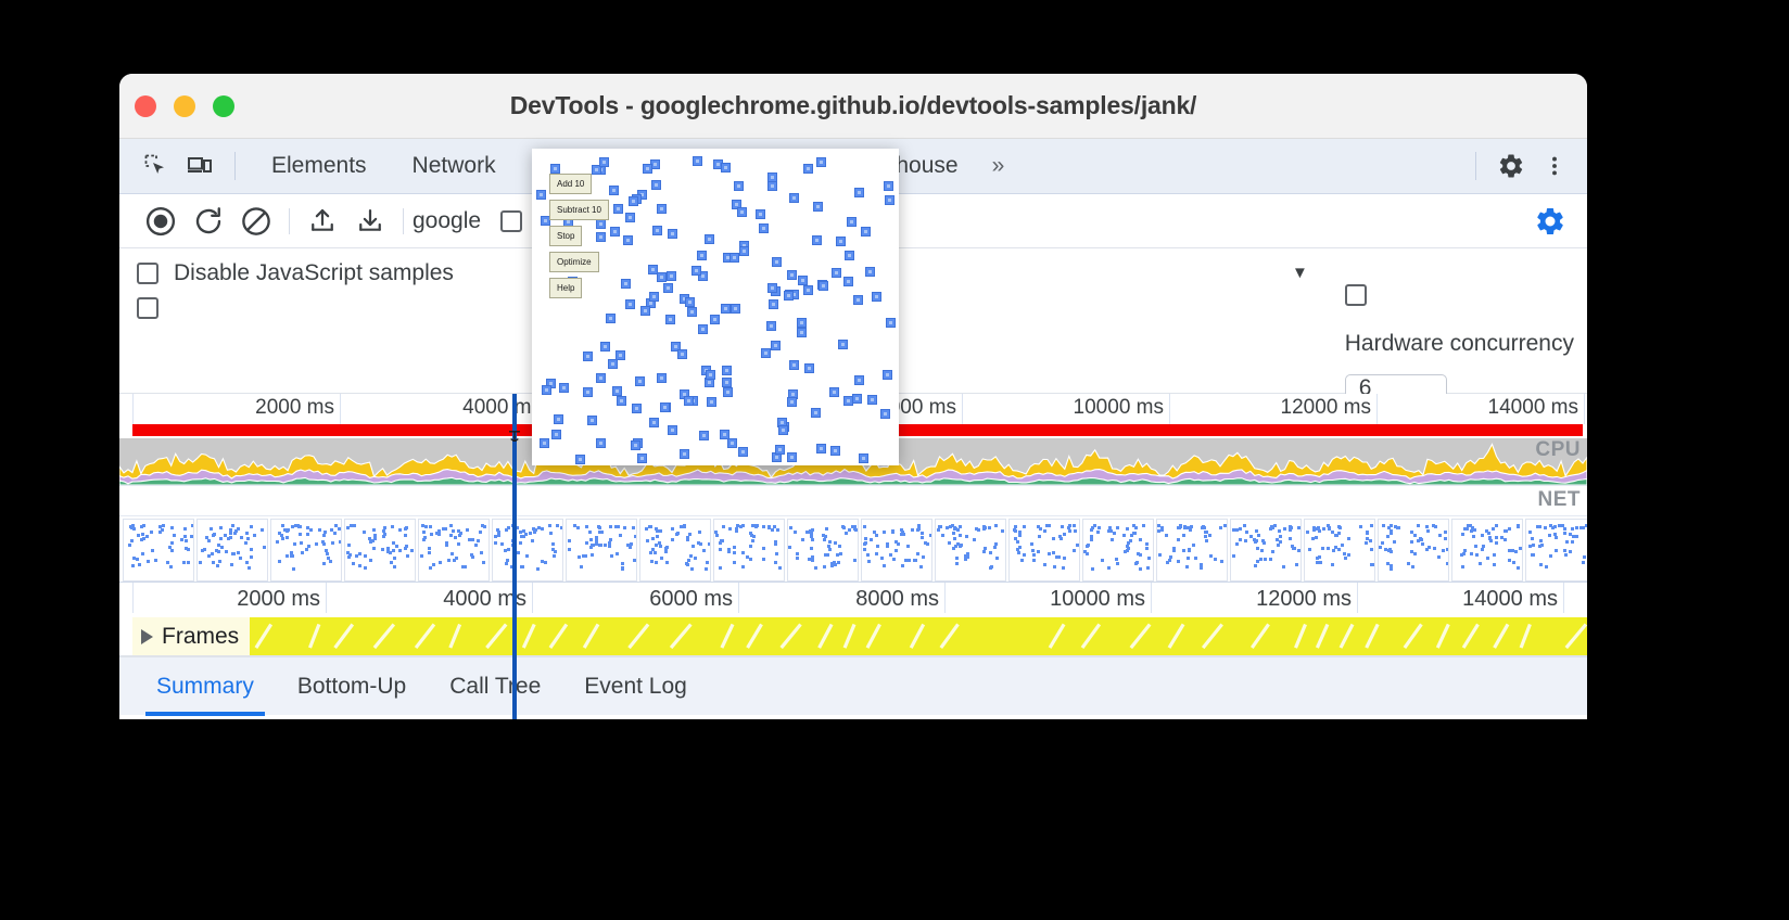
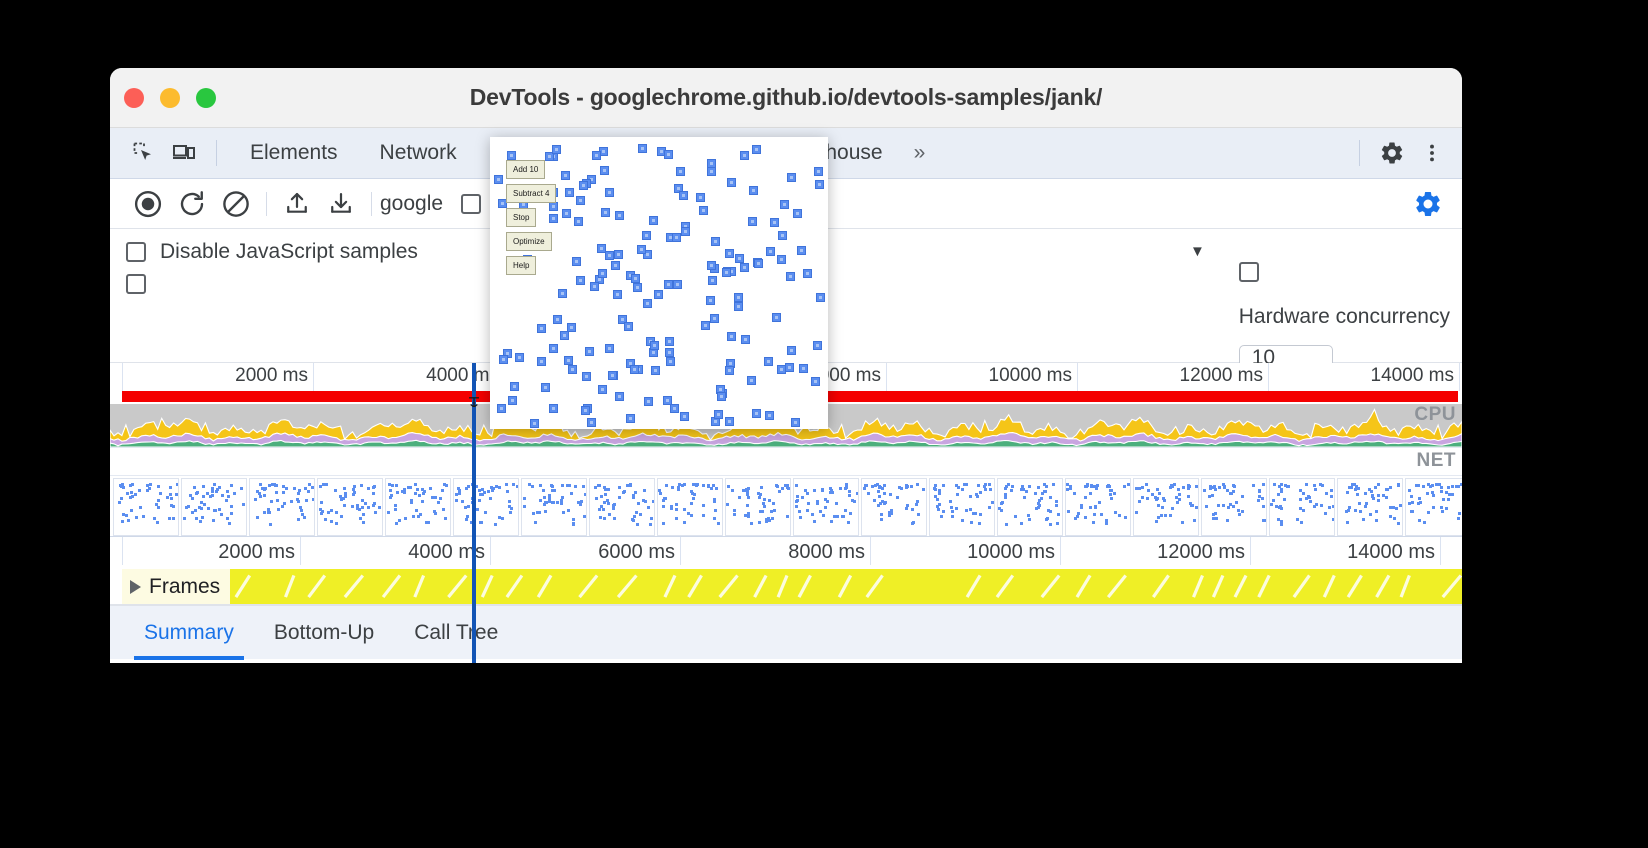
  DevTools - googlechrome.github.io/devtools-samples/jank/
  Elements
  Network
  »
  google
  Disable JavaScript samples
  ▼
  Hardware concurrency
- 6
+ 10
  2000 ms
  4000 m
  10000 ms
  12000 ms
  14000 ms
  CPU
  NET
  2000 ms
  4000 ms
  6000 ms
  8000 ms
  10000 ms
  12000 ms
  14000 ms
  Frames
  Summary
  Bottom-Up
  Call Tee
- Event Log
  Add 10
- Subtract 10
+ Subtract 4
  Stop
  Optimize
  Help
